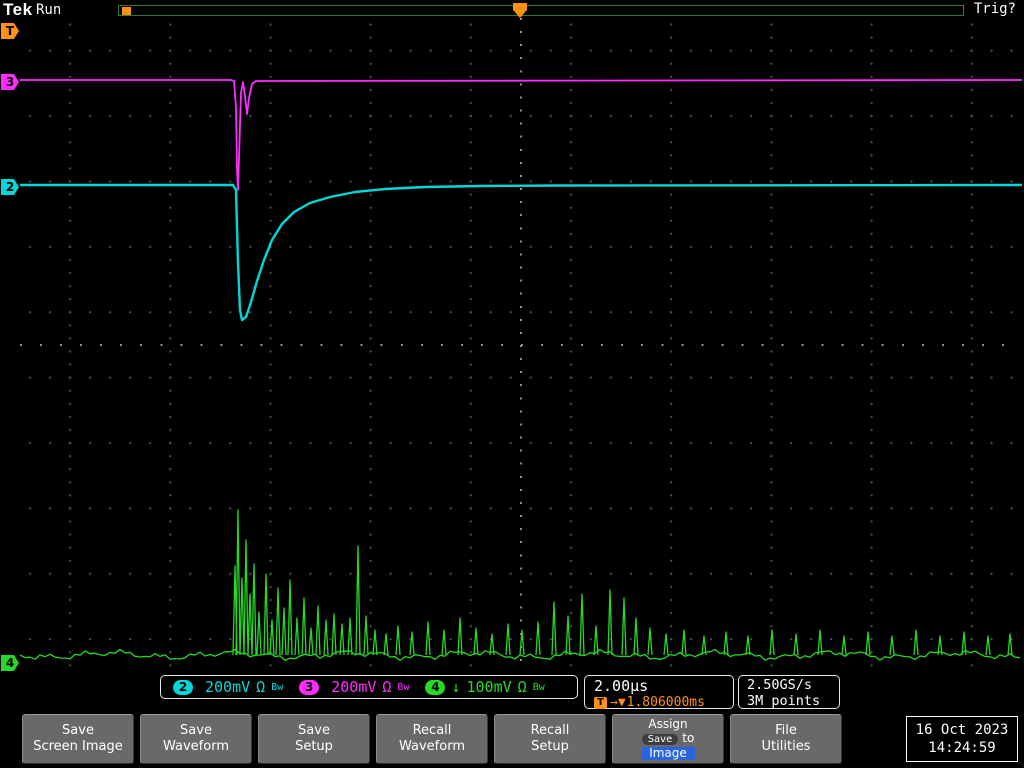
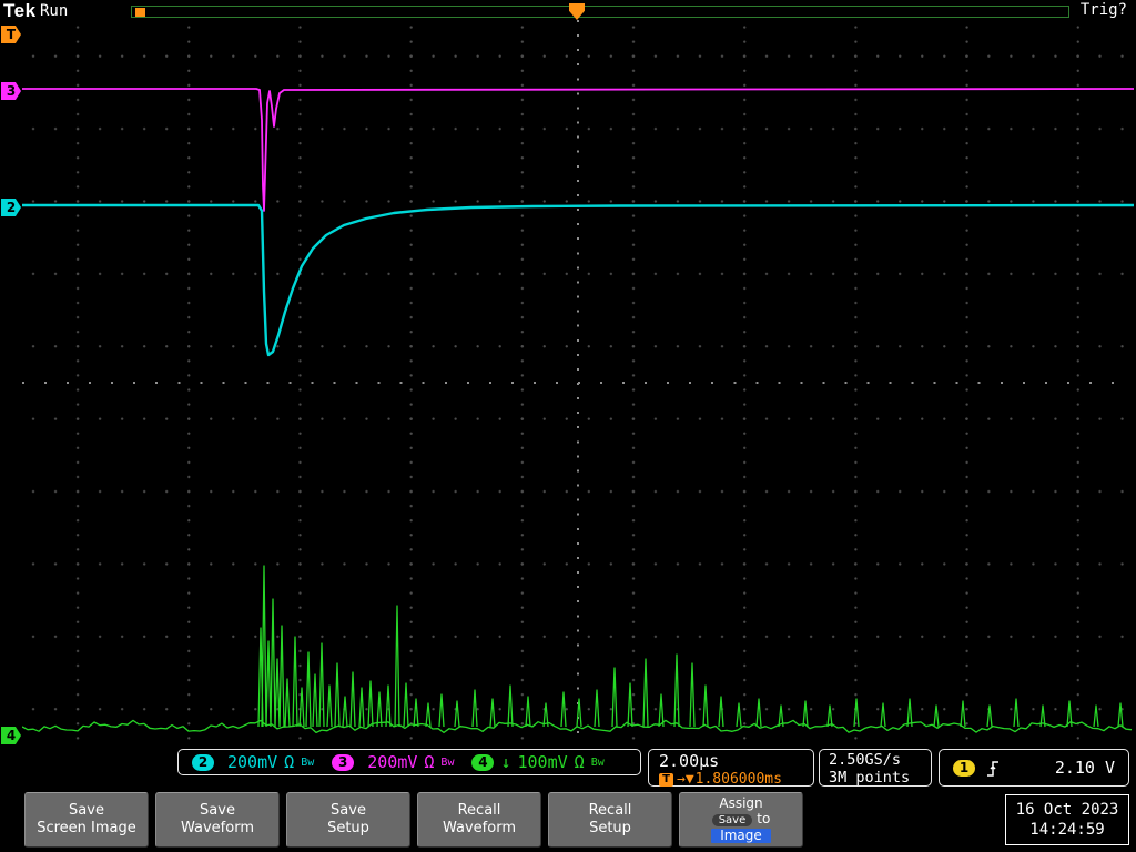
  Tek
  Run
  Trig?
  T
  3
  2
  4
  2
  200mV
  Ω
  Bw
  3
  200mV
  Ω
  Bw
  4
  ↓
  100mV
  Ω
  Bw
  2.00µs
  T
  →▼
  1.806000ms
  2.50GS/s
  3M points
+ 1
+ 2.10 V
  Save
  Screen Image
  Save
  Waveform
  Save
  Setup
  Recall
  Waveform
  Recall
  Setup
  Assign
  Save
  to
  Image
- File
- Utilities
  16 Oct 2023
  14:24:59
